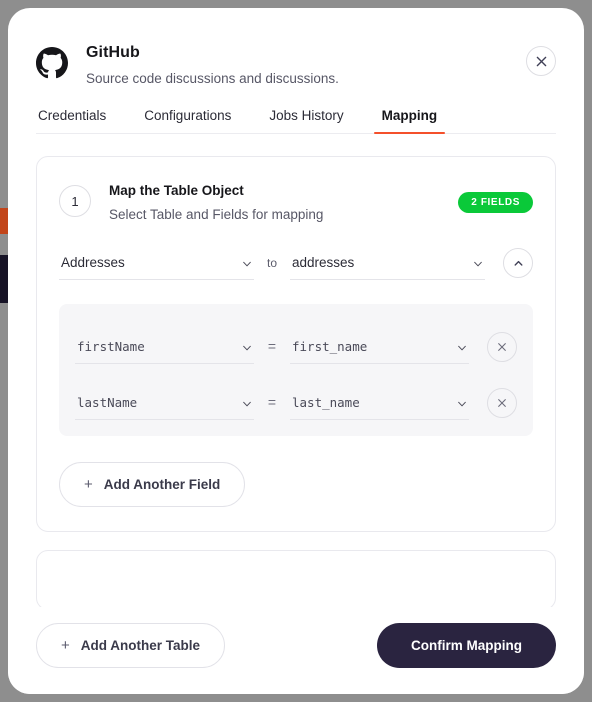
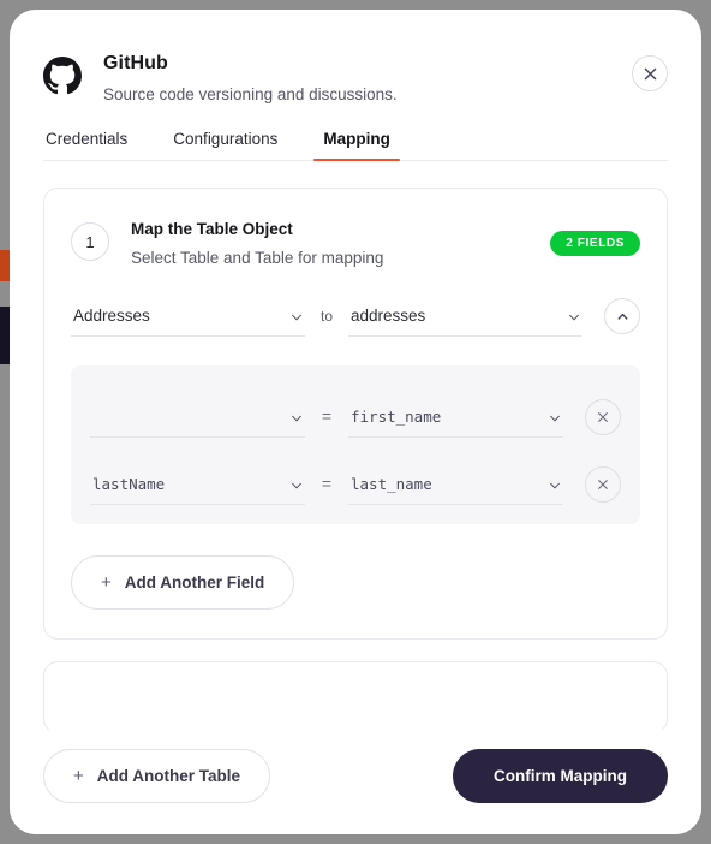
  GitHub
- Source code discussions and discussions.
+ Source code versioning and discussions.
  Credentials
  Configurations
- Jobs History
  Mapping
  1
  Map the Table Object
- Select Table and Fields for mapping
+ Select Table and Table for mapping
  2 FIELDS
  Addresses
  to
  addresses
- firstName
  =
  first_name
  lastName
  =
  last_name
  +
  Add Another Field
  +
  Add Another Table
  Confirm Mapping
